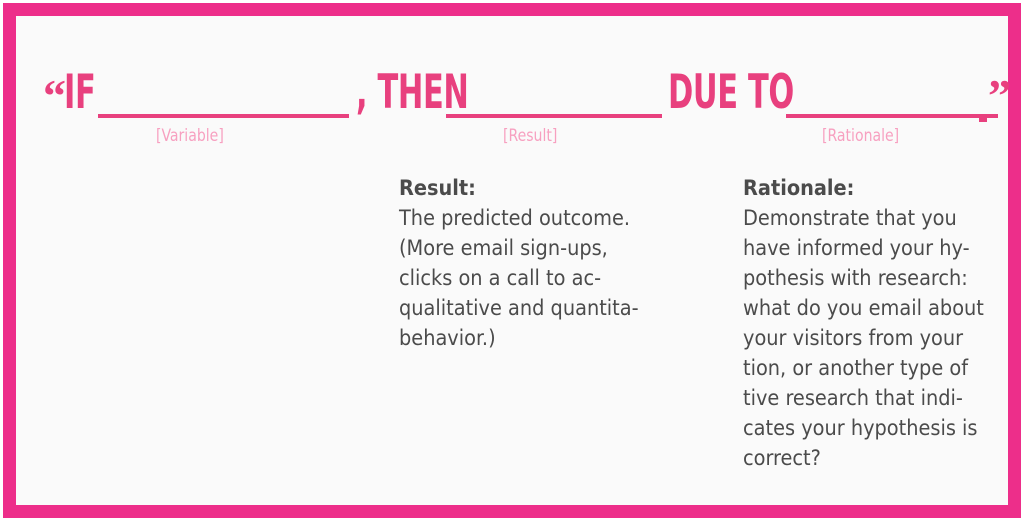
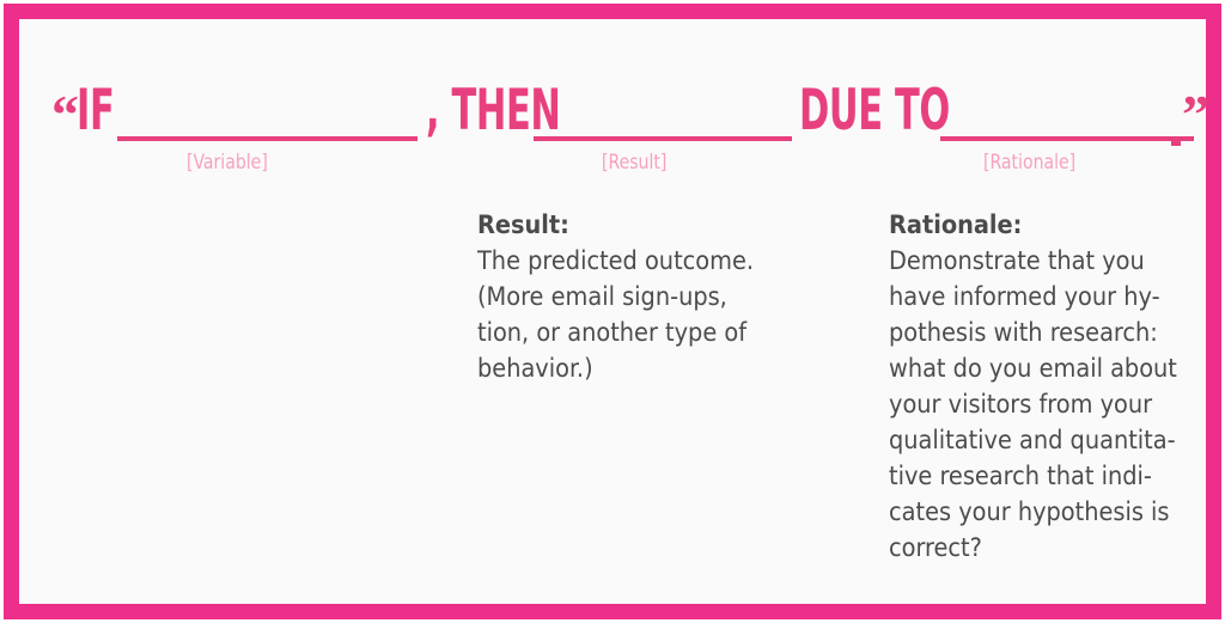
  “
  IF
  [Variable]
  , THEN
  [Result]
  DUE TO
  [Rationale]
  ”
  Result:
  The predicted outcome.
  (More email sign-ups,
- clicks on a call to ac-
- qualitative and quantita-
+ tion, or another type of
  behavior.)
  Rationale:
  Demonstrate that you
  have informed your hy-
  pothesis with research:
  what do you email about
  your visitors from your
- tion, or another type of
+ qualitative and quantita-
  tive research that indi-
  cates your hypothesis is
  correct?
